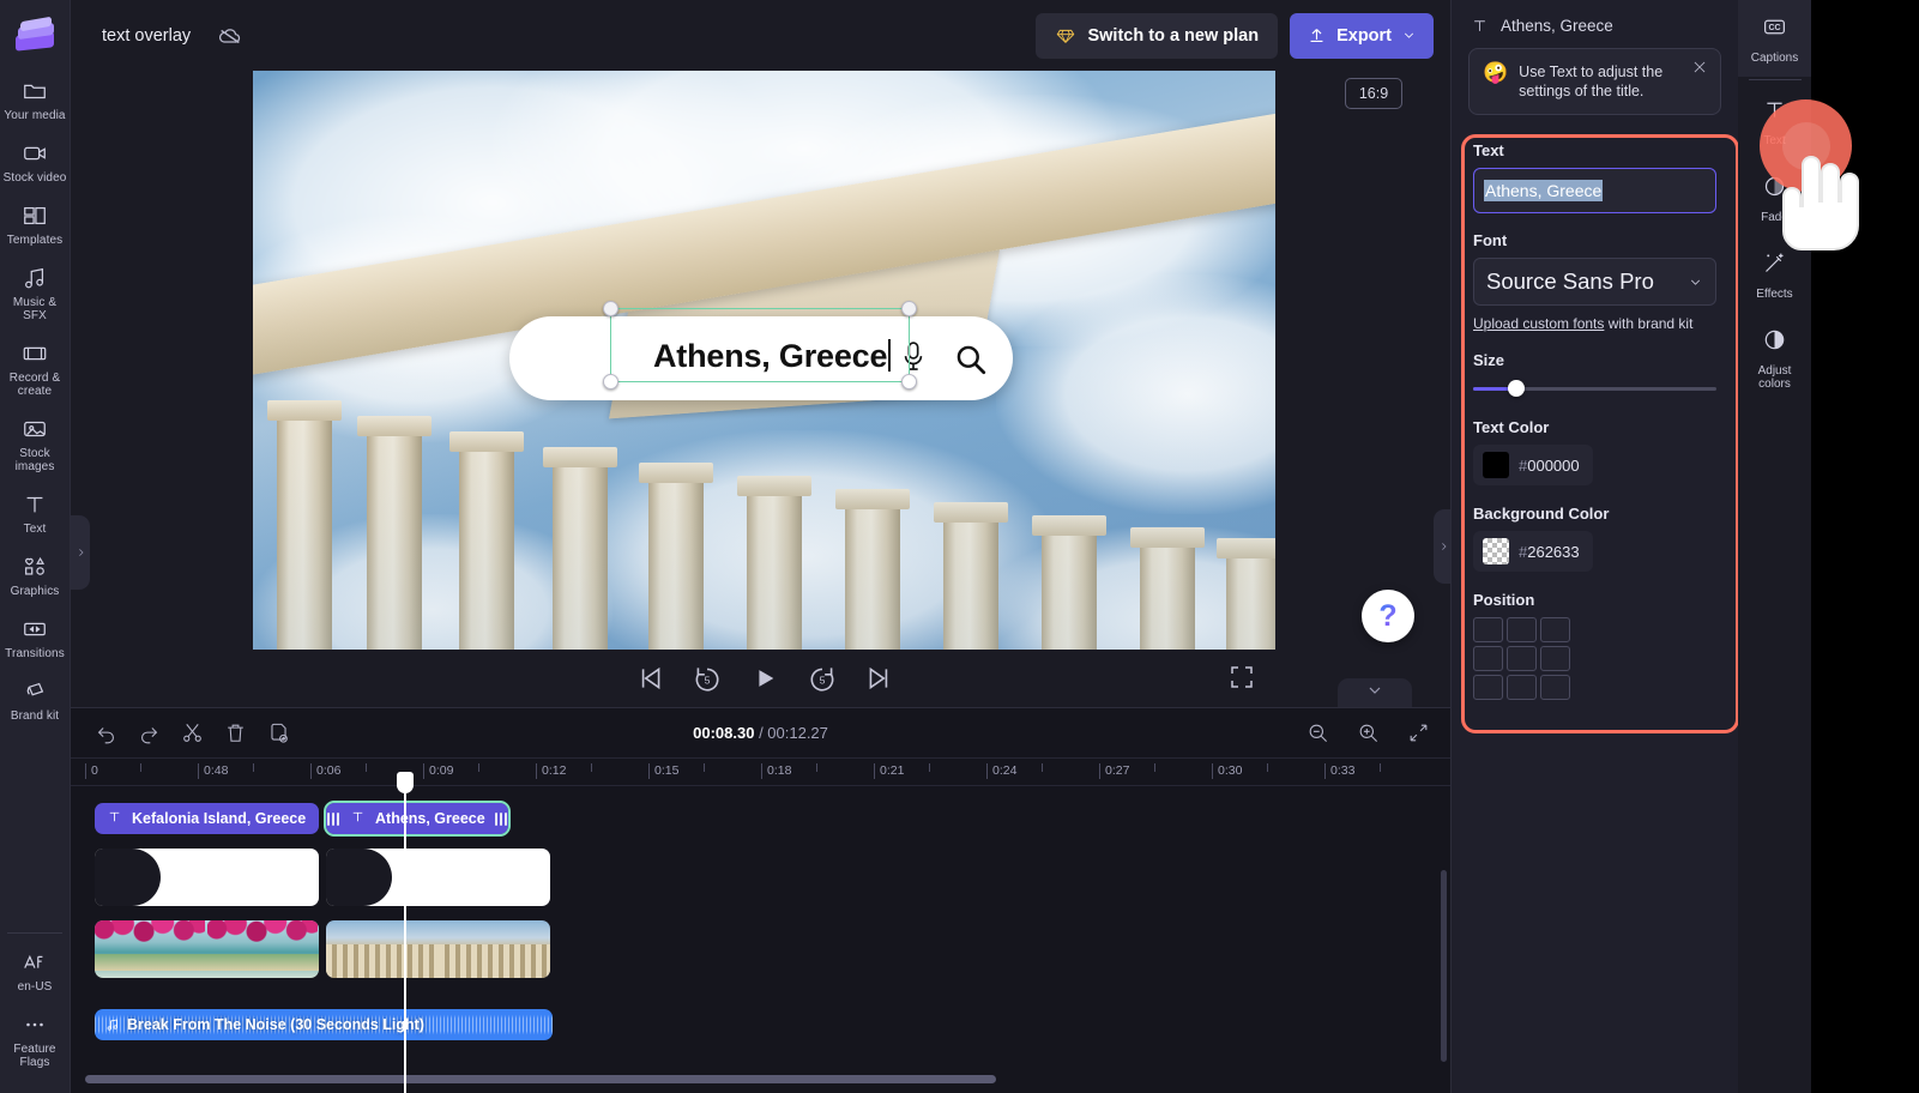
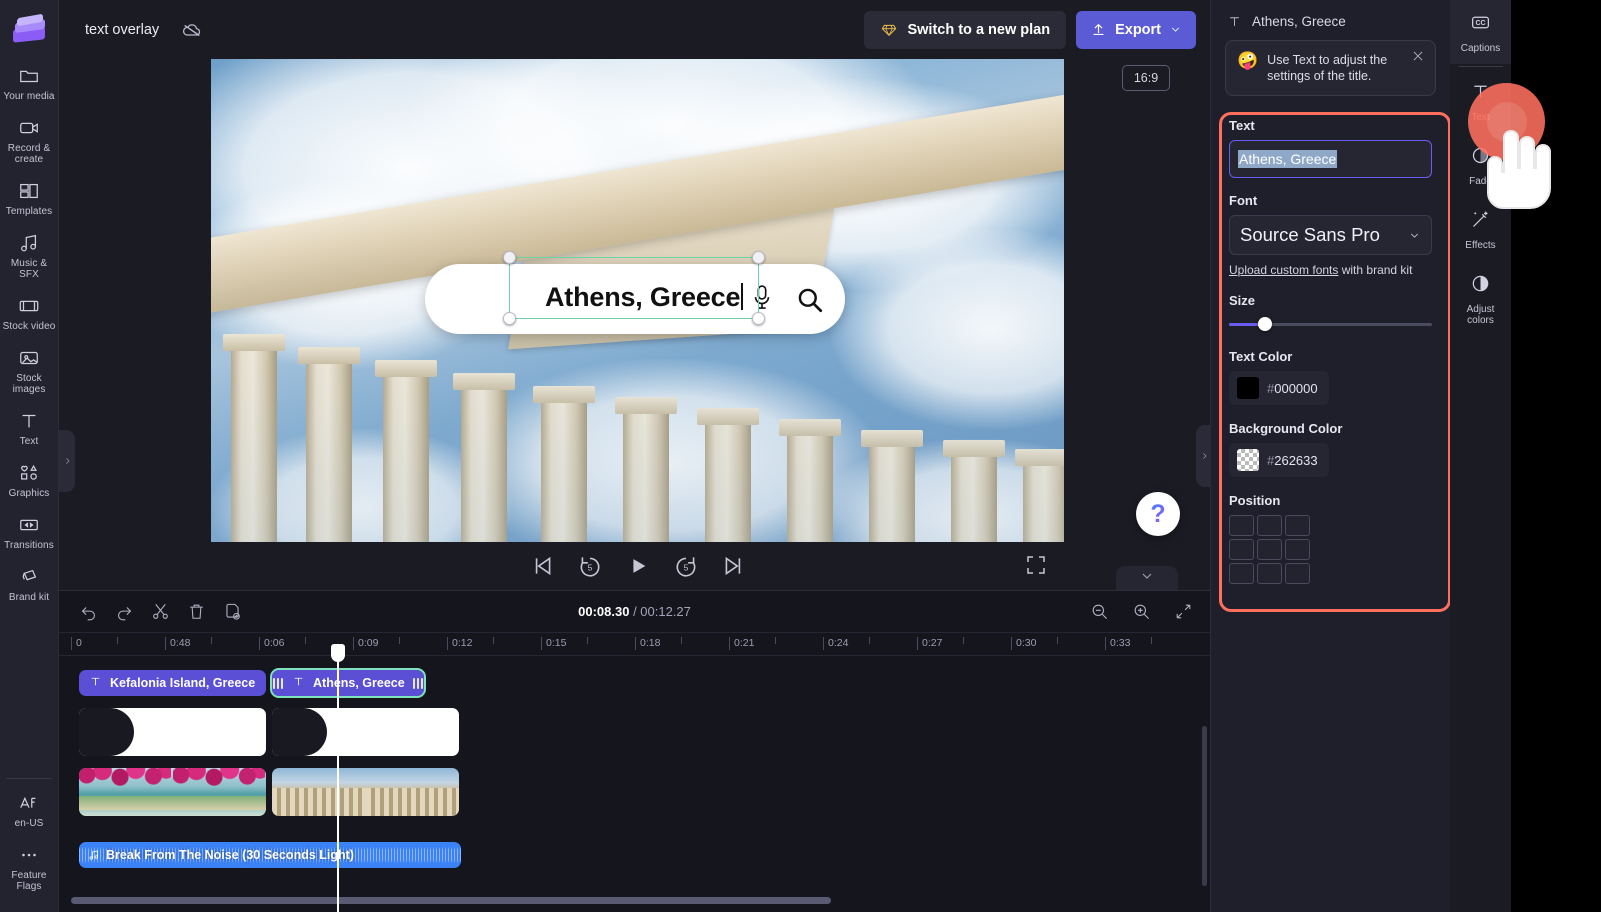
  Your media
- Stock video
+ Record & create
  Templates
  Music & SFX
- Record & create
+ Stock video
  Stock images
  Text
  Graphics
  Transitions
  Brand kit
  en-US
  Feature Flags
  text overlay
  Switch to a new plan
  Export
  16:9
  Athens, Greece
  5
  5
  ?
  00:08.30 / 00:12.27
  0
  0:48
  0:06
  0:09
  0:12
  0:15
  0:18
  0:21
  0:24
  0:27
  0:30
  0:33
  Kefalonia Island, Greece
  Athns, Greece
  Break From The Noise (30 Seconds Light)
  Athens, Greece
  🤪
  Use Text to adjust the settings of the title.
  Text
  Athens, Greece
  Font
  Source Sans Pro
  Upload custom fonts with brand kit
  Size
  Text Color
  #000000
  Background Color
  #262633
  Position
  Captions
  Text
  Fad
  Effects
  Adjust colors
